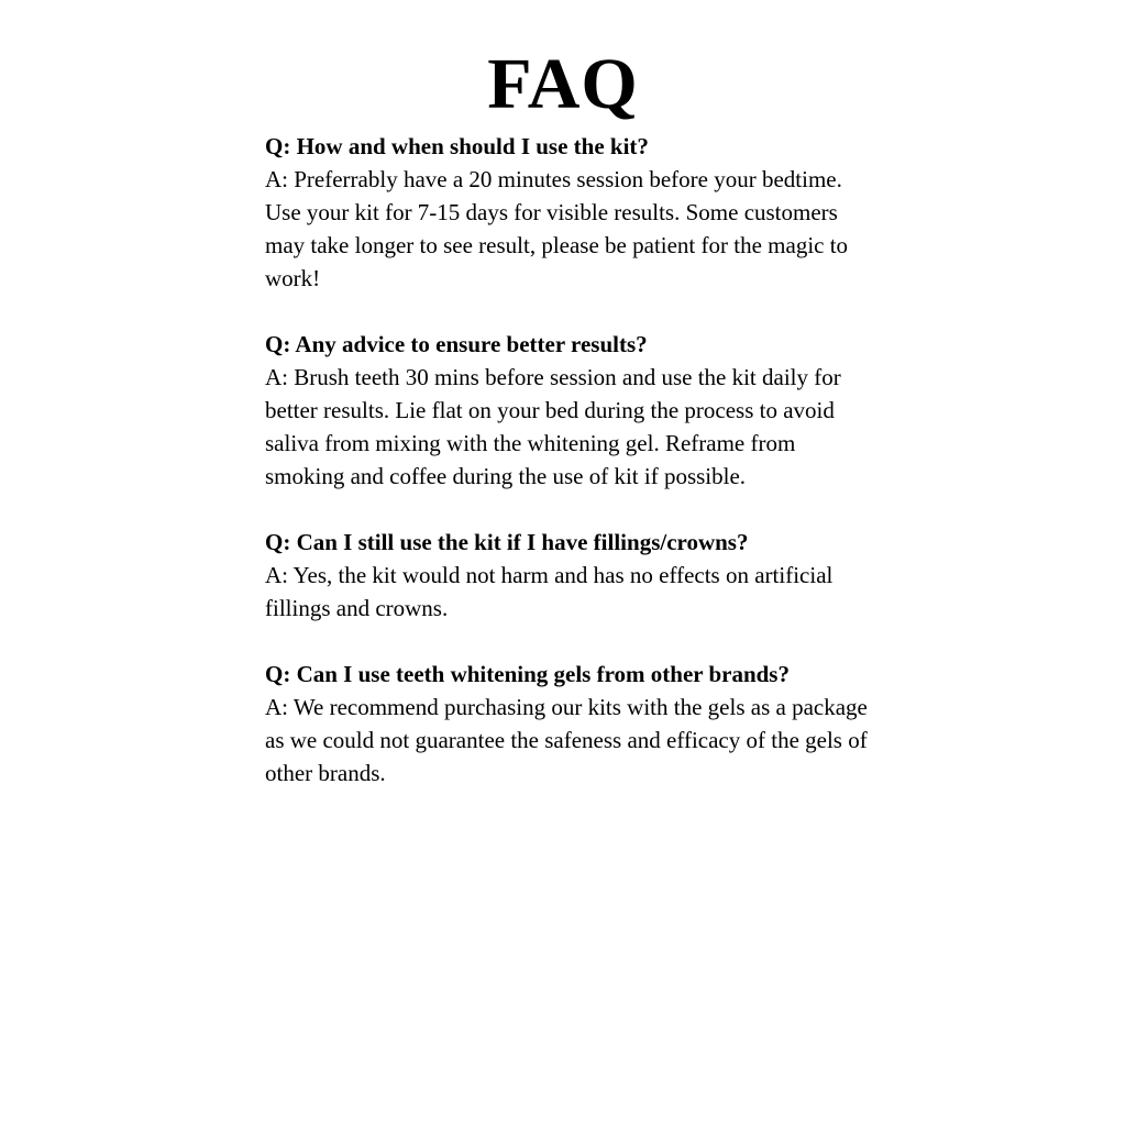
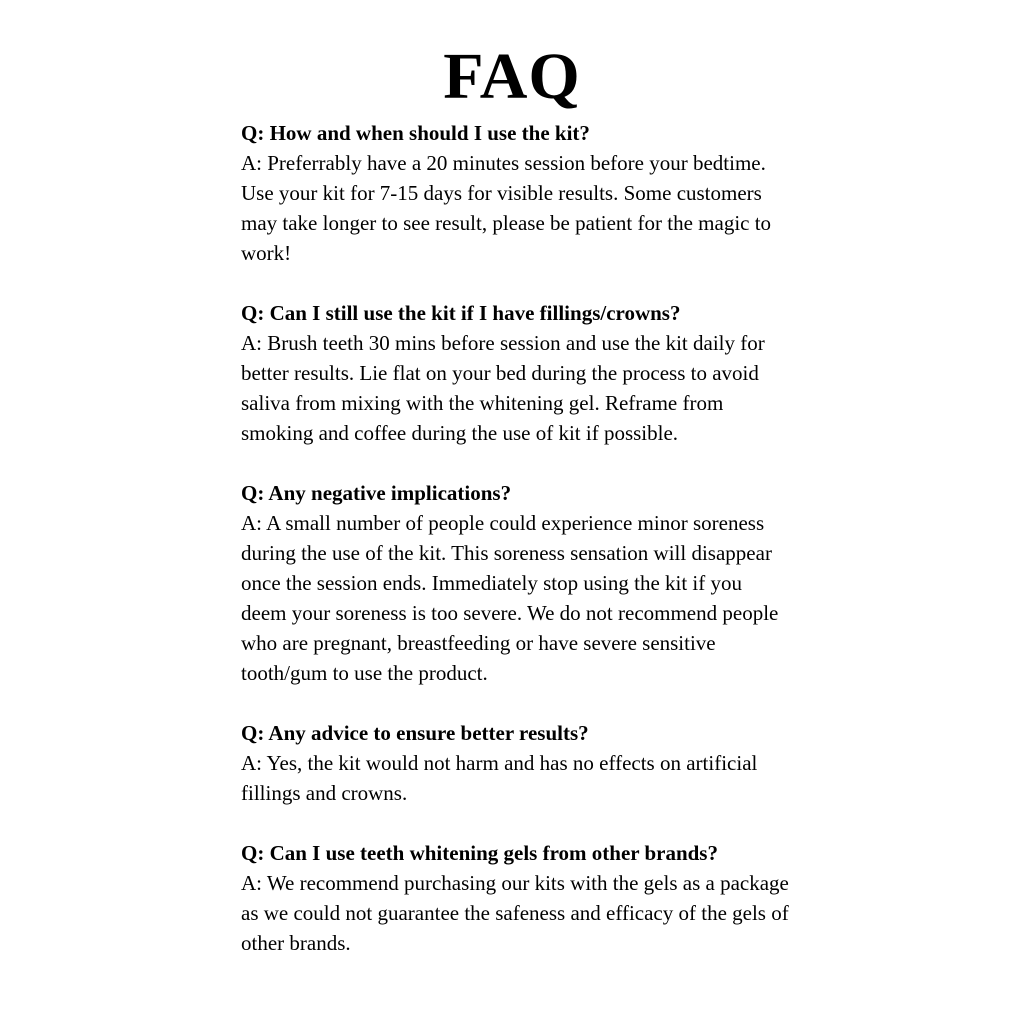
  FAQ
  Q: How and when should I use the kit?
  A: Preferrably have a 20 minutes session before your bedtime. Use your kit for 7-15 days for visible results. Some customers may take longer to see result, please be patient for the magic to work!
- Q: Any advice to ensure better results?
+ Q: Can I still use the kit if I have fillings/crowns?
  A: Brush teeth 30 mins before session and use the kit daily for better results. Lie flat on your bed during the process to avoid saliva from mixing with the whitening gel. Reframe from smoking and coffee during the use of kit if possible.
+ Q: Any negative implications?
+ A: A small number of people could experience minor soreness during the use of the kit. This soreness sensation will disappear once the session ends. Immediately stop using the kit if you deem your soreness is too severe. We do not recommend people who are pregnant, breastfeeding or have severe sensitive tooth/gum to use the product.
- Q: Can I still use the kit if I have fillings/crowns?
+ Q: Any advice to ensure better results?
  A: Yes, the kit would not harm and has no effects on artificial fillings and crowns.
  Q: Can I use teeth whitening gels from other brands?
  A: We recommend purchasing our kits with the gels as a package as we could not guarantee the safeness and efficacy of the gels of other brands.
